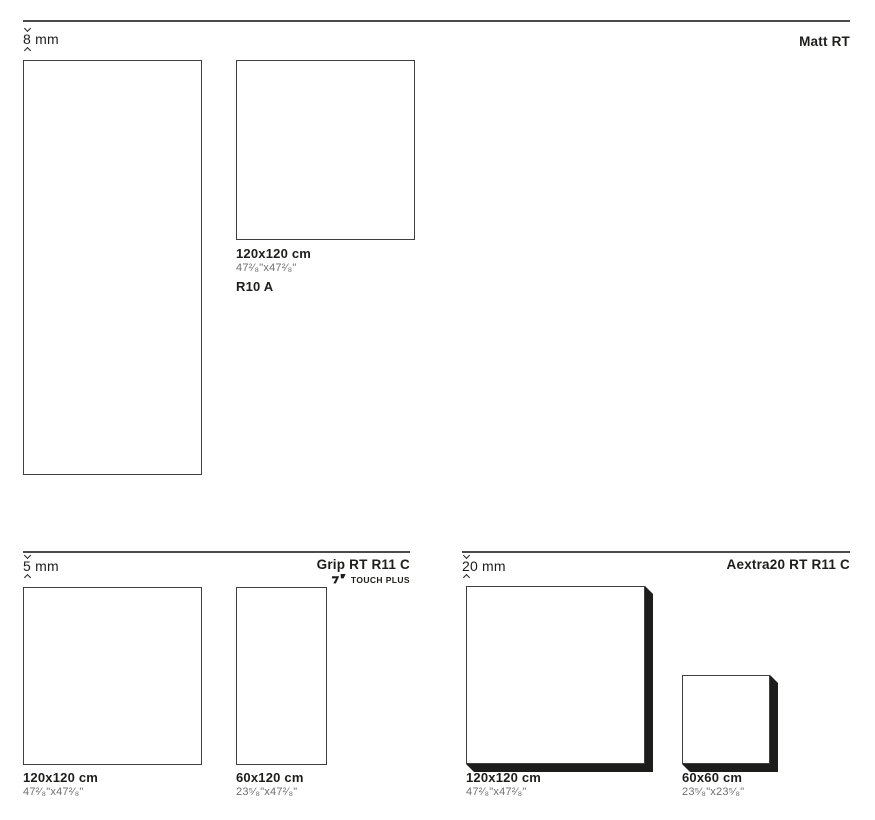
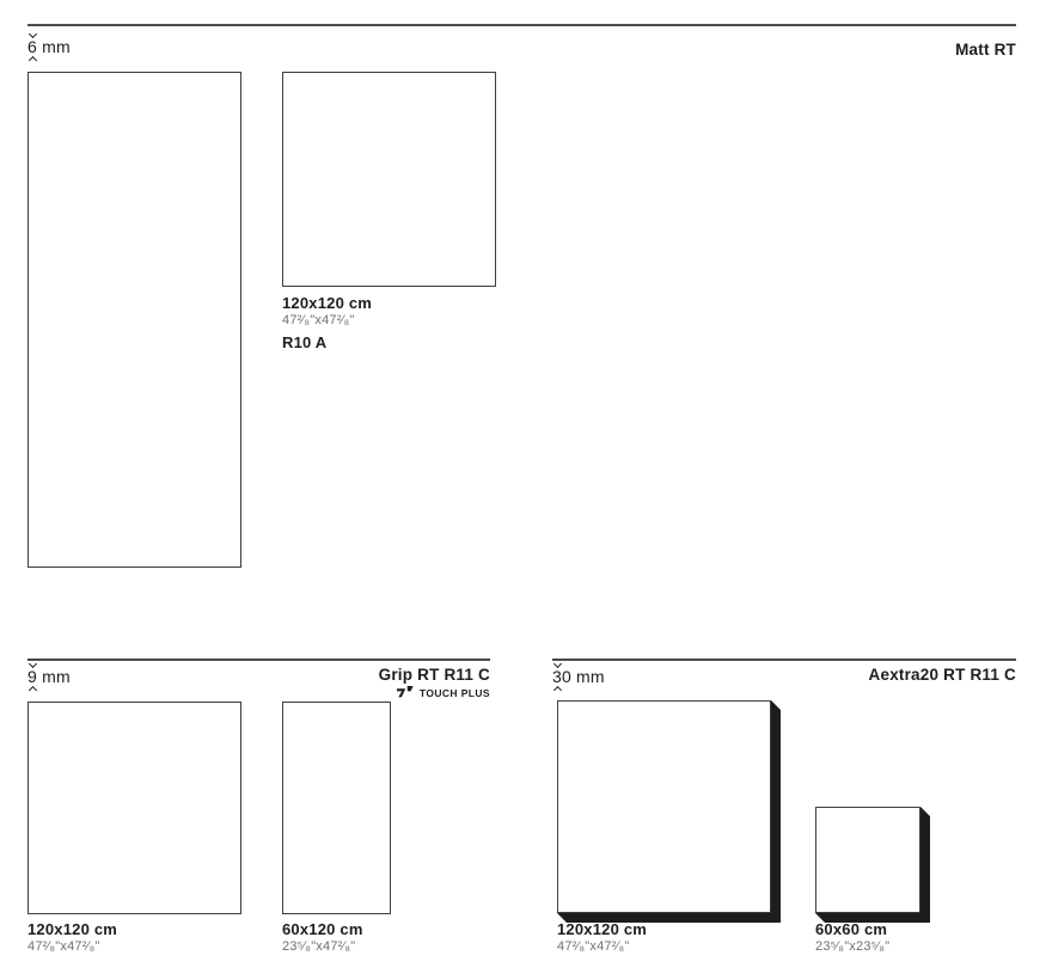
- 8 mm
+ 6 mm
  Matt RT
  120x120 cm
  47²⁄₈"x47²⁄₈"
  R10 A
- 5 mm
+ 9 mm
  Grip RT R11 C
  TOUCH PLUS
  120x120 cm
  47²⁄₈"x47²⁄₈"
  60x120 cm
  23⁵⁄₈"x47²⁄₈"
- 20 mm
+ 30 mm
  Aextra20 RT R11 C
  120x120 cm
  47²⁄₈"x47²⁄₈"
  60x60 cm
  23⁵⁄₈"x23⁵⁄₈"
